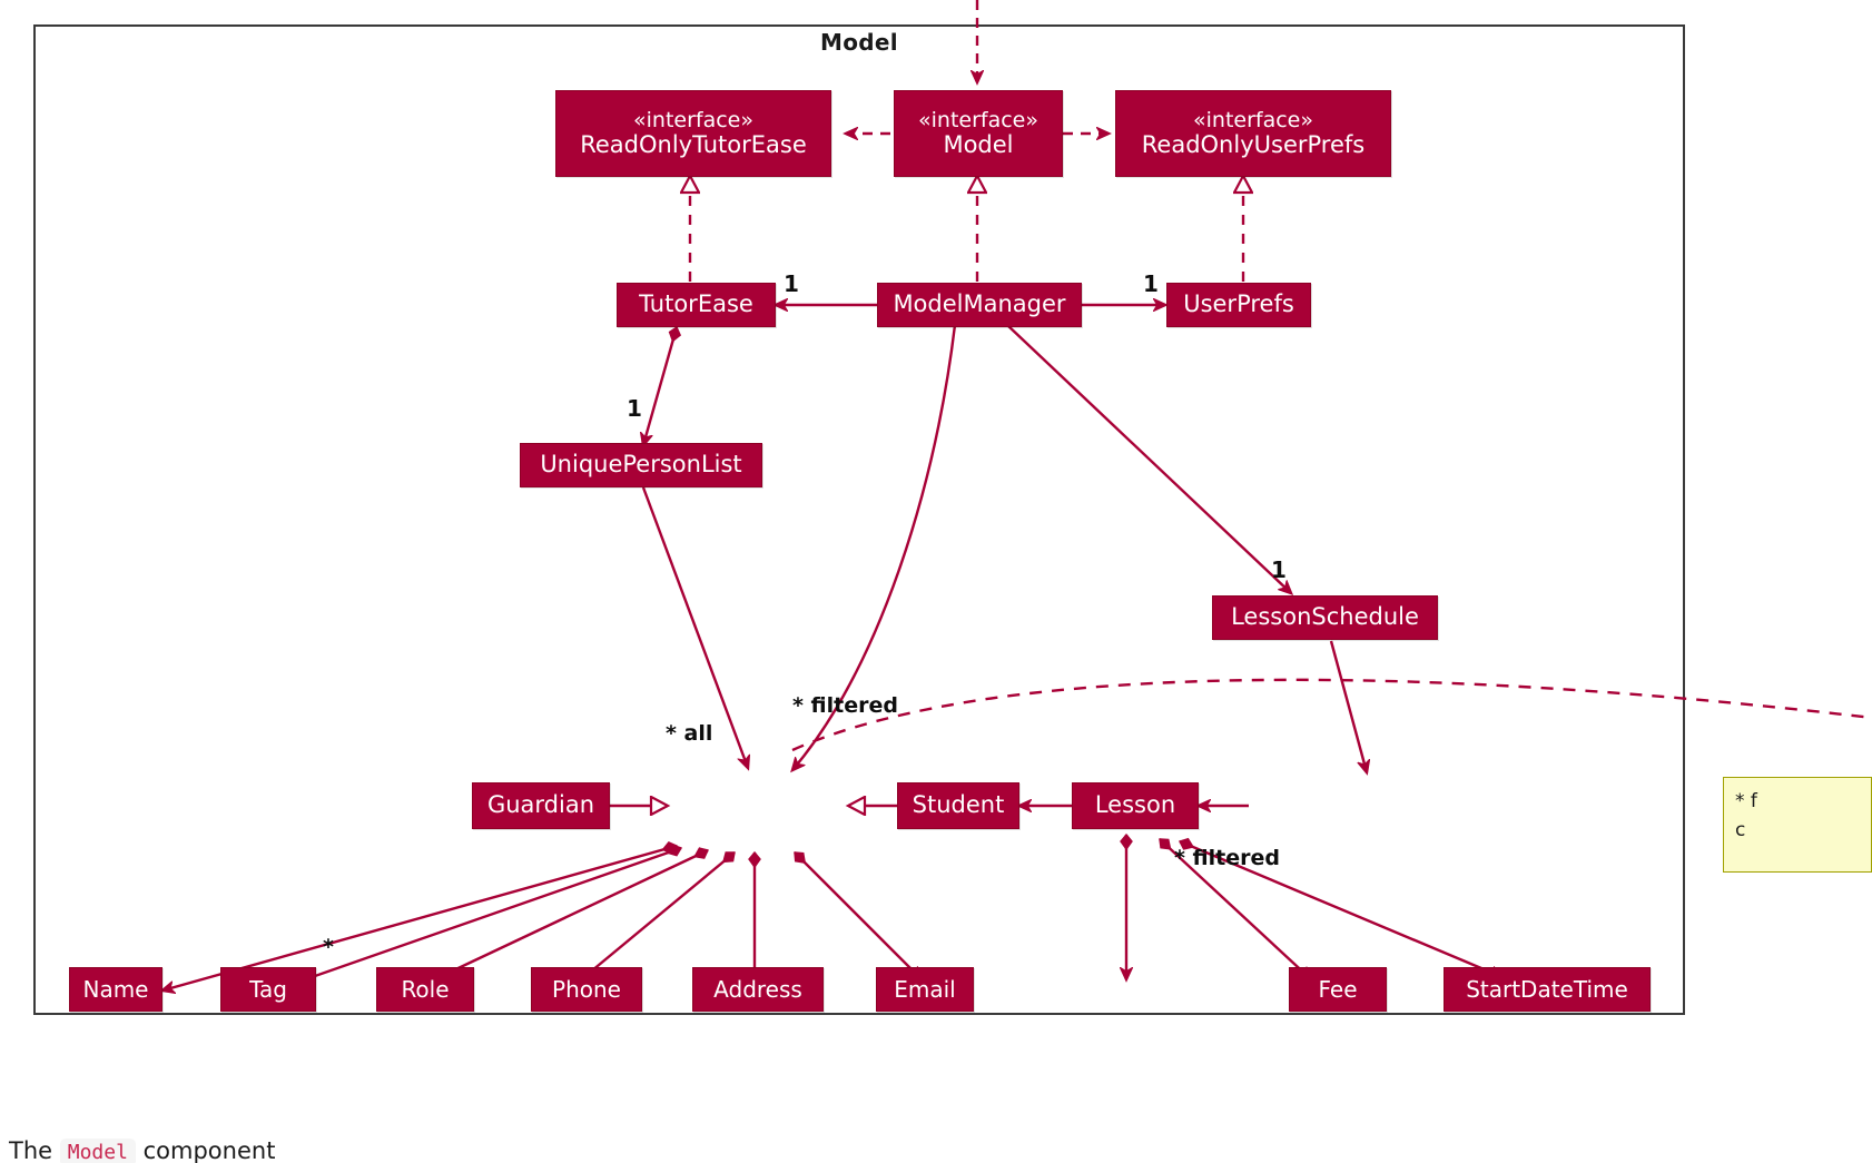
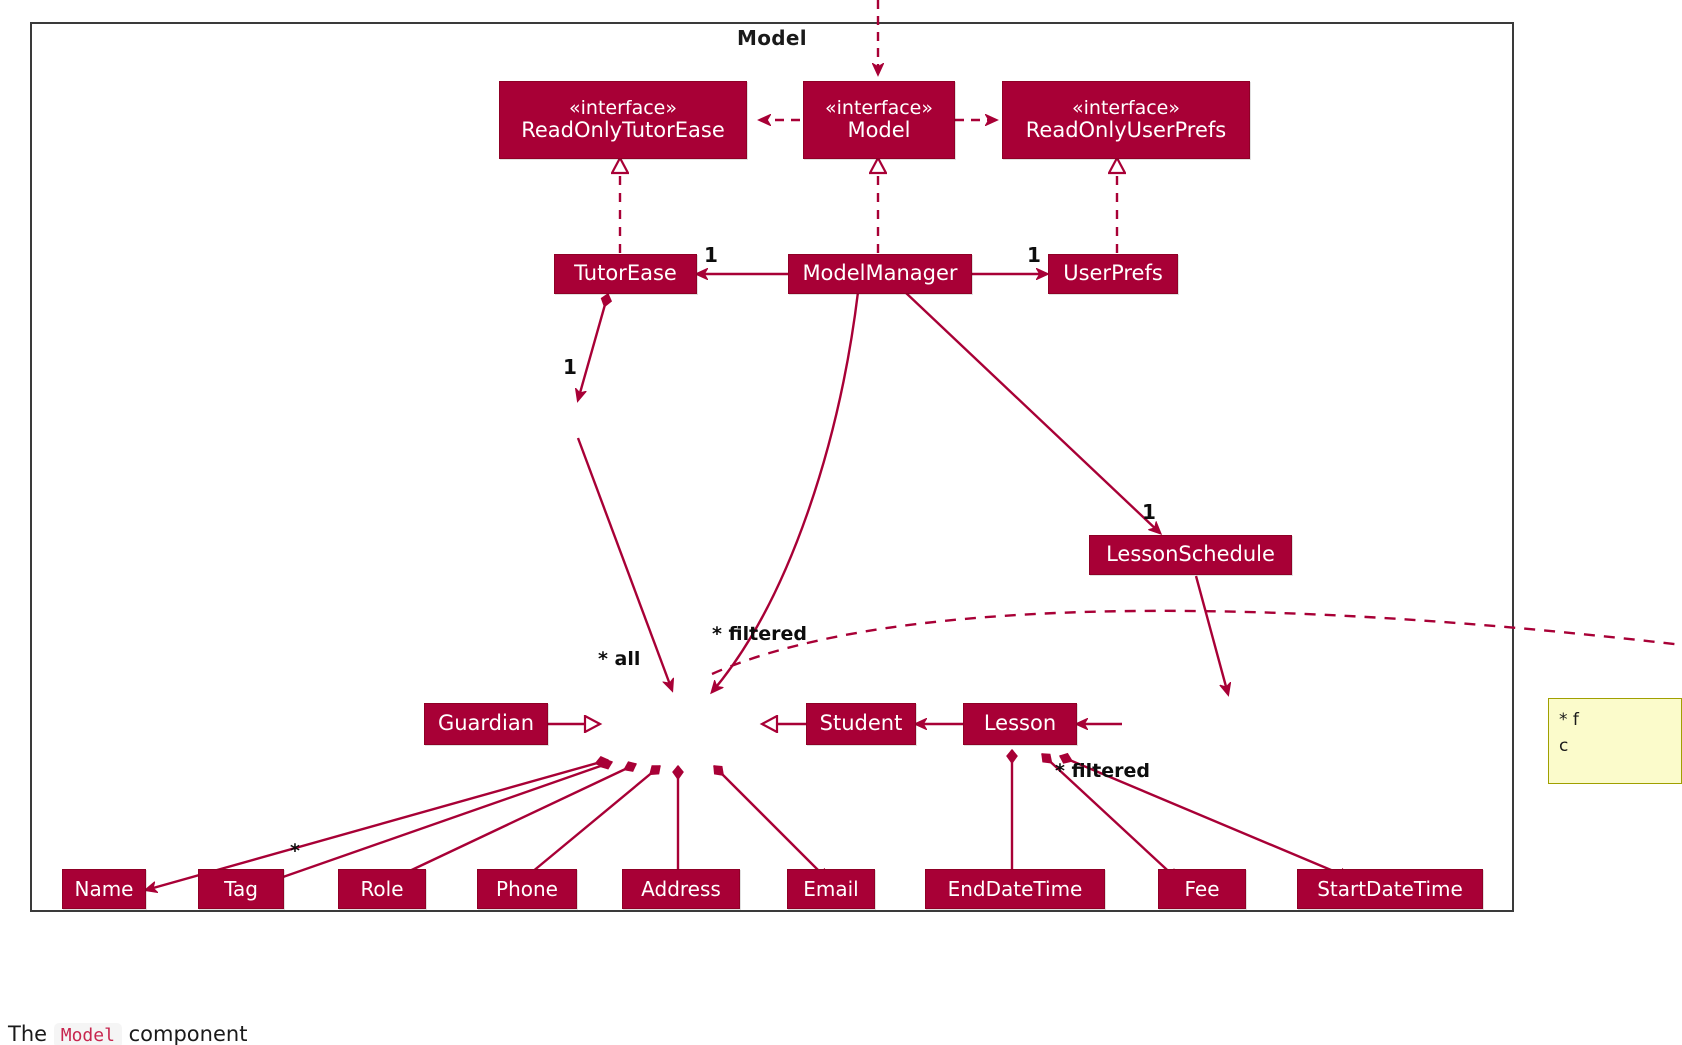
  Model
  «interface»
  ReadOnlyTutorEase
  «interface»
  Model
  «interface»
  ReadOnlyUserPrefs
  TutorEase
  ModelManager
  UserPrefs
- UniquePersonList
  LessonSchedule
  Guardian
  Student
  Lesson
  Name
  Tag
  Role
  Phone
  Address
  Email
+ EndDateTime
  Fee
  StartDateTime
  1
  1
  1
  1
  * all
  * filtered
  * filtered
  *
  * f
  c
  The Model component
